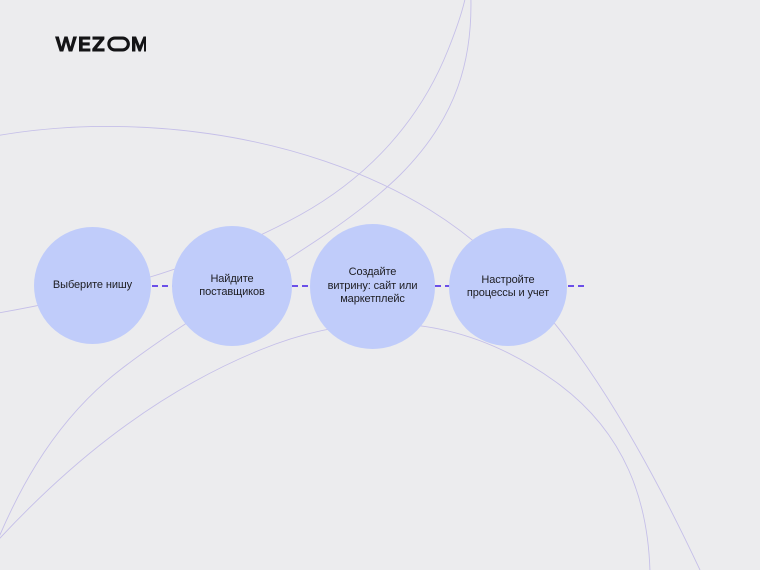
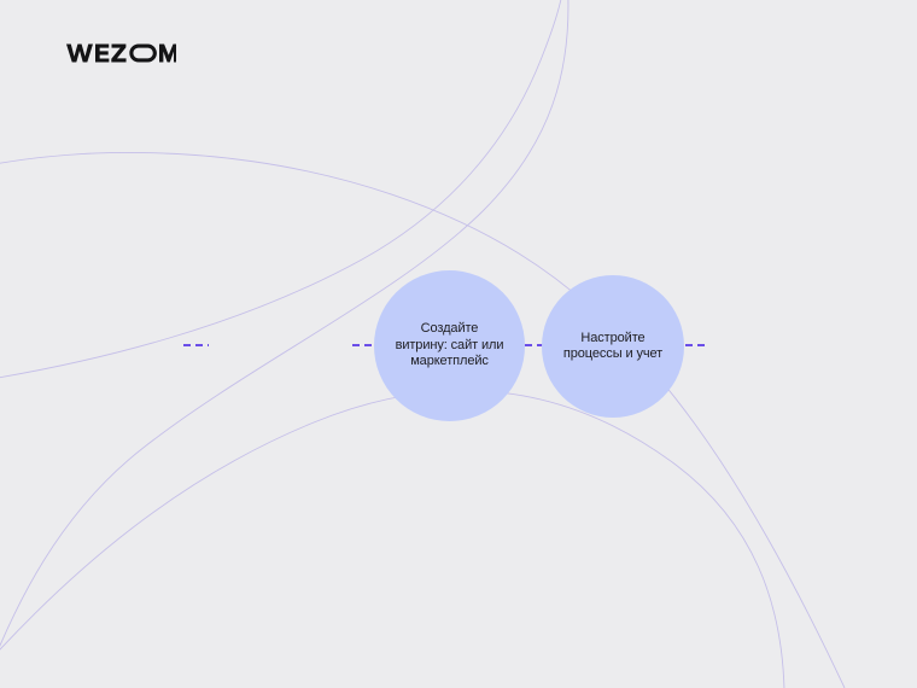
- Выберите нишу
- Найдите
- поставщиков
  Создайте
  витрину: сайт или
  маркетплейс
  Настройте
  процессы и учет
